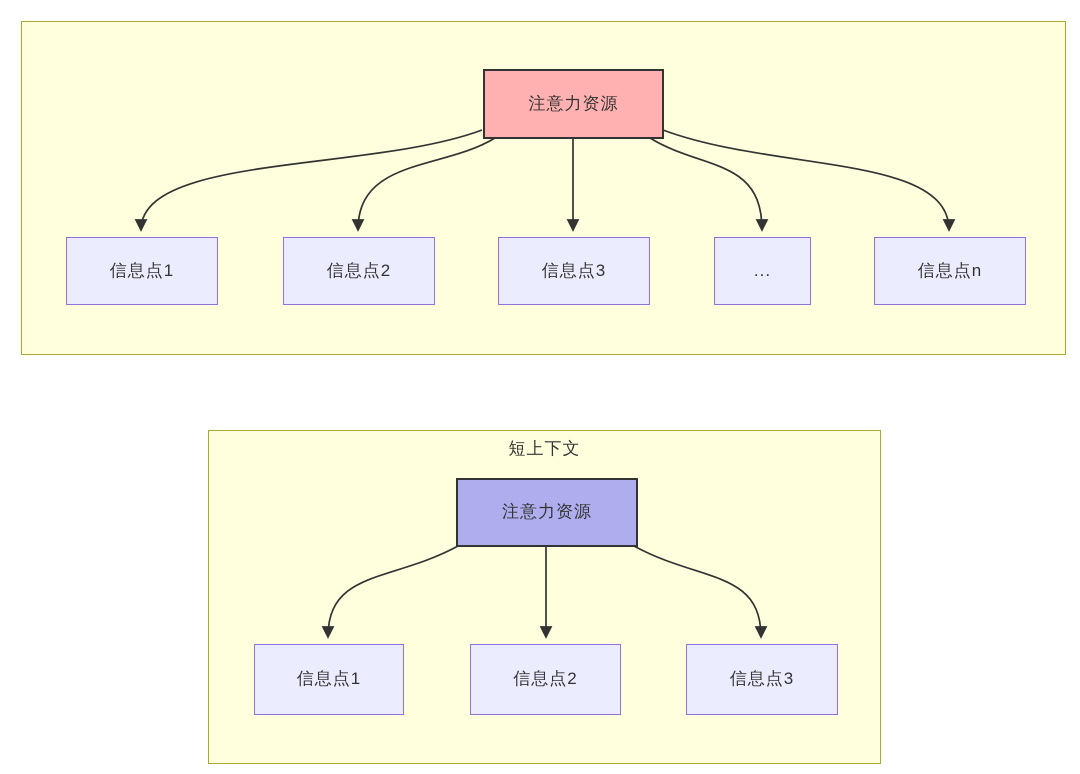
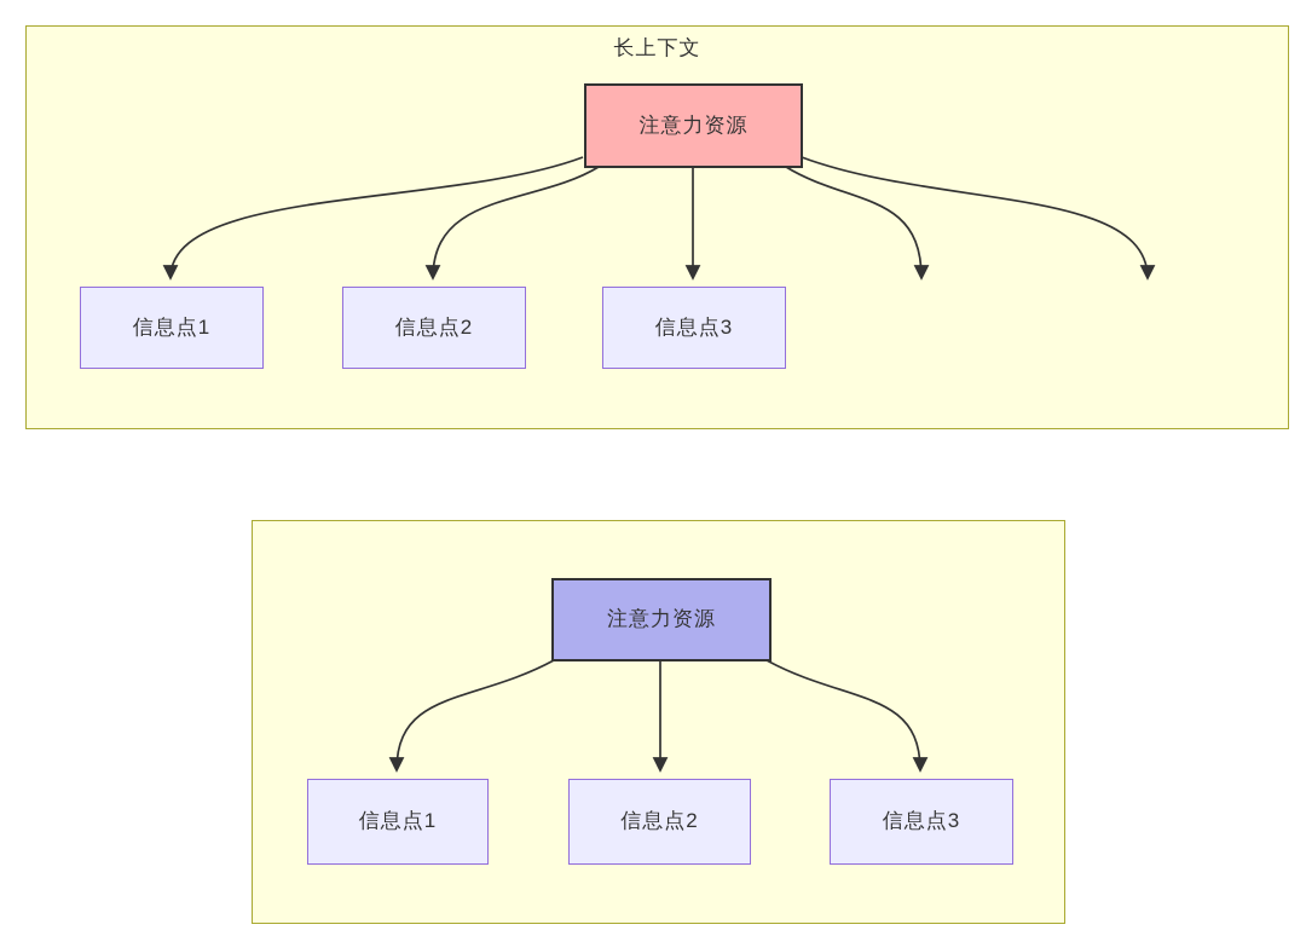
+ 长上下文
  注意力资源
  信息点1
  信息点2
  信息点3
- ...
- 信息点n
- 短上下文
  注意力资源
  信息点1
  信息点2
  信息点3
